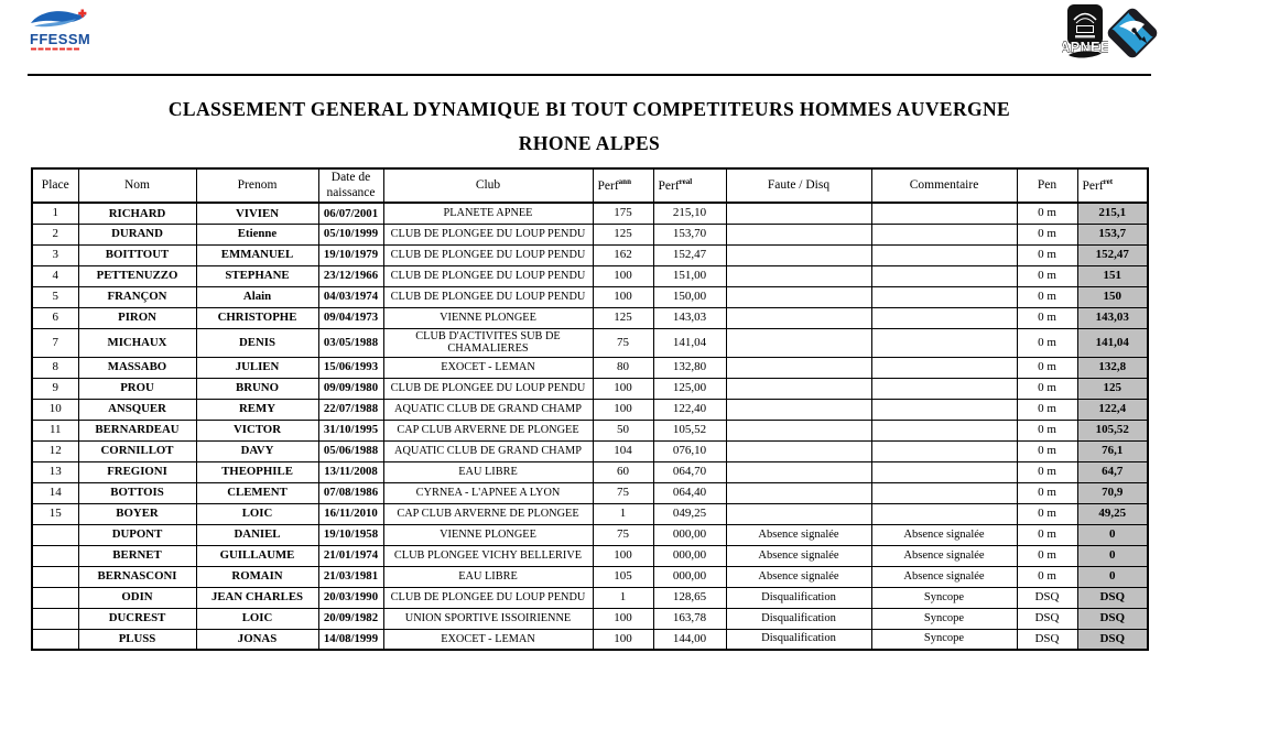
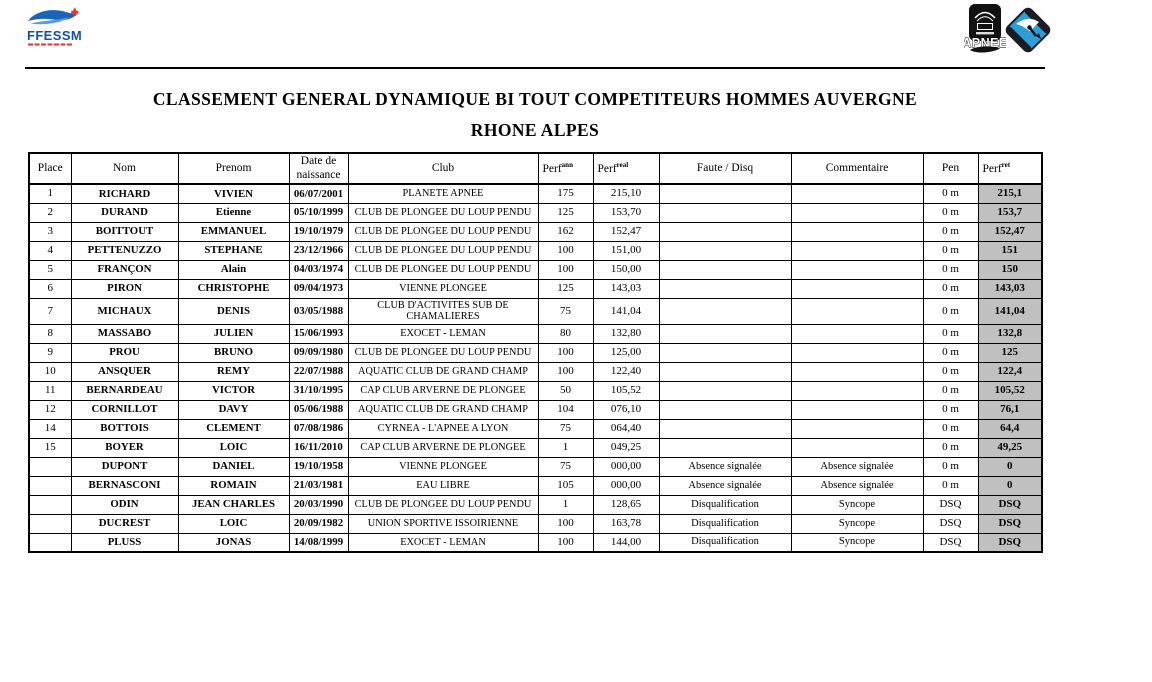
  FFESSM
  APNEE
  CLASSEMENT GENERAL DYNAMIQUE BI TOUT COMPETITEURS HOMMES AUVERGNE
  RHONE ALPES
  Place	Nom	Prenom	Date de naissance	Club	Perfann	Perfreal	Faute / Disq	Commentaire	Pen	Perfret
  1	RICHARD	VIVIEN	06/07/2001	PLANETE APNEE	175	215,10			0 m	215,1
  2	DURAND	Etienne	05/10/1999	CLUB DE PLONGEE DU LOUP PENDU	125	153,70			0 m	153,7
  3	BOITTOUT	EMMANUEL	19/10/1979	CLUB DE PLONGEE DU LOUP PENDU	162	152,47			0 m	152,47
  4	PETTENUZZO	STEPHANE	23/12/1966	CLUB DE PLONGEE DU LOUP PENDU	100	151,00			0 m	151
  5	FRANÇON	Alain	04/03/1974	CLUB DE PLONGEE DU LOUP PENDU	100	150,00			0 m	150
  6	PIRON	CHRISTOPHE	09/04/1973	VIENNE PLONGEE	125	143,03			0 m	143,03
  7	MICHAUX	DENIS	03/05/1988	CLUB D'ACTIVITES SUB DE CHAMALIERES	75	141,04			0 m	141,04
  8	MASSABO	JULIEN	15/06/1993	EXOCET - LEMAN	80	132,80			0 m	132,8
  9	PROU	BRUNO	09/09/1980	CLUB DE PLONGEE DU LOUP PENDU	100	125,00			0 m	125
  10	ANSQUER	REMY	22/07/1988	AQUATIC CLUB DE GRAND CHAMP	100	122,40			0 m	122,4
  11	BERNARDEAU	VICTOR	31/10/1995	CAP CLUB ARVERNE DE PLONGEE	50	105,52			0 m	105,52
  12	CORNILLOT	DAVY	05/06/1988	AQUATIC CLUB DE GRAND CHAMP	104	076,10			0 m	76,1
- 13	FREGIONI	THEOPHILE	13/11/2008	EAU LIBRE	60	064,70			0 m	64,7
- 14	BOTTOIS	CLEMENT	07/08/1986	CYRNEA - L'APNEE A LYON	75	064,40			0 m	70,9
+ 14	BOTTOIS	CLEMENT	07/08/1986	CYRNEA - L'APNEE A LYON	75	064,40			0 m	64,4
  15	BOYER	LOIC	16/11/2010	CAP CLUB ARVERNE DE PLONGEE	1	049,25			0 m	49,25
  	DUPONT	DANIEL	19/10/1958	VIENNE PLONGEE	75	000,00	Absence signalée	Absence signalée	0 m	0
- 	BERNET	GUILLAUME	21/01/1974	CLUB PLONGEE VICHY BELLERIVE	100	000,00	Absence signalée	Absence signalée	0 m	0
  	BERNASCONI	ROMAIN	21/03/1981	EAU LIBRE	105	000,00	Absence signalée	Absence signalée	0 m	0
  	ODIN	JEAN CHARLES	20/03/1990	CLUB DE PLONGEE DU LOUP PENDU	1	128,65	Disqualification	Syncope	DSQ	DSQ
  	DUCREST	LOIC	20/09/1982	UNION SPORTIVE ISSOIRIENNE	100	163,78	Disqualification	Syncope	DSQ	DSQ
  	PLUSS	JONAS	14/08/1999	EXOCET - LEMAN	100	144,00	Disqualification	Syncope	DSQ	DSQ
